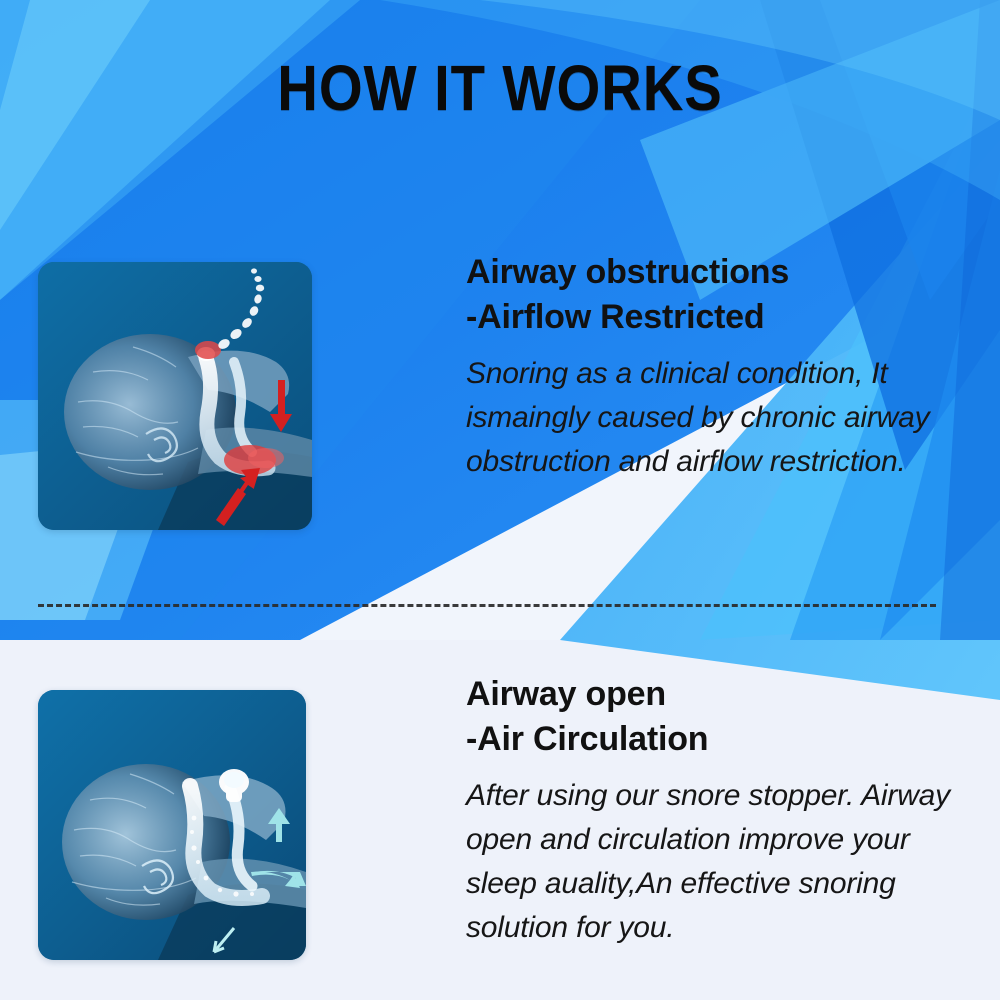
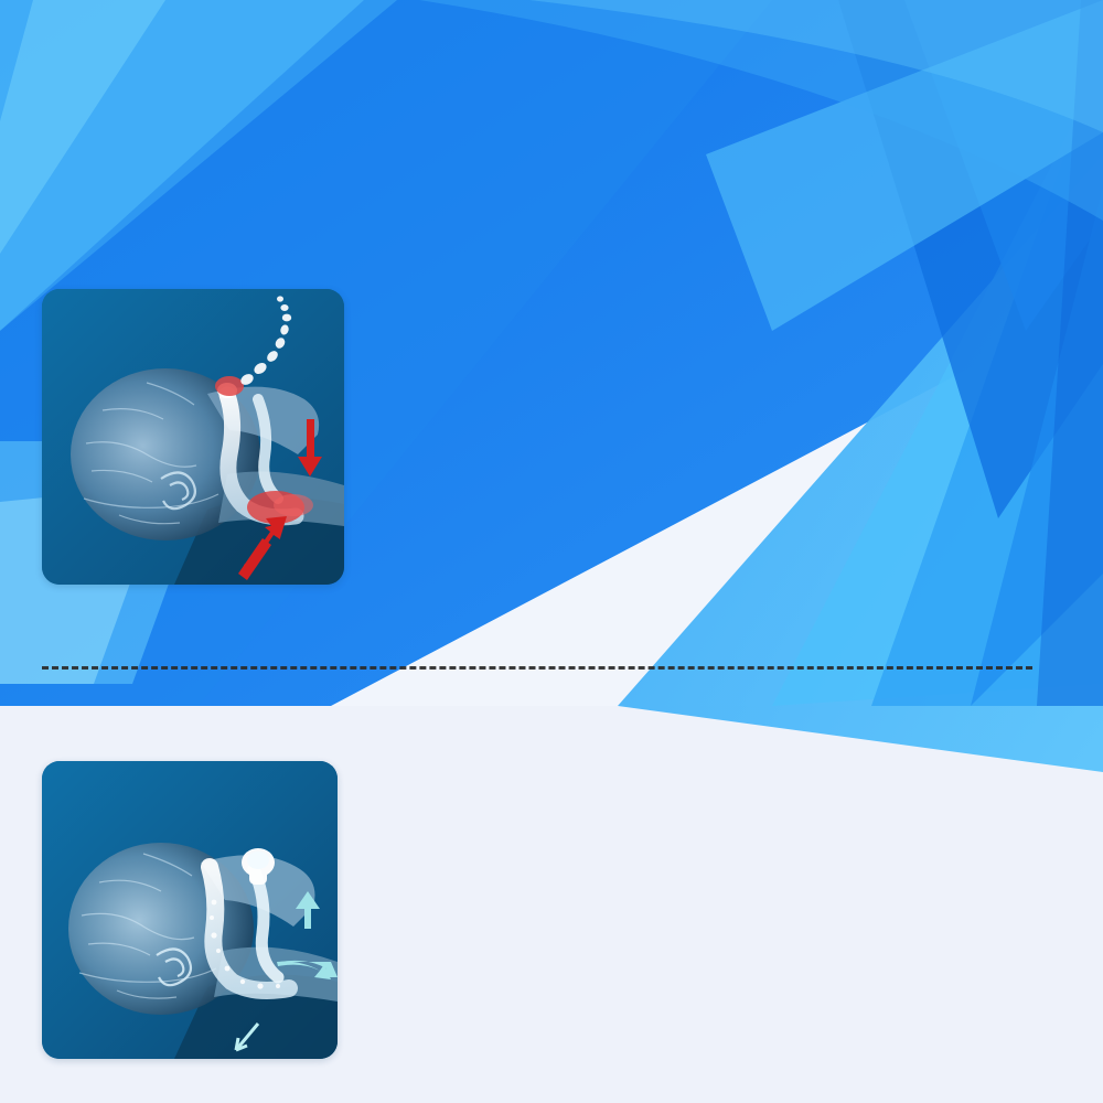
- HOW IT WORKS
- Airway obstructions
- -Airflow Restricted
- Snoring as a clinical condition, It ismaingly caused by chronic airway obstruction and airflow restriction.
- Airway open
- -Air Circulation
- After using our snore stopper. Airway open and circulation improve your sleep auality,An effective snoring solution for you.
